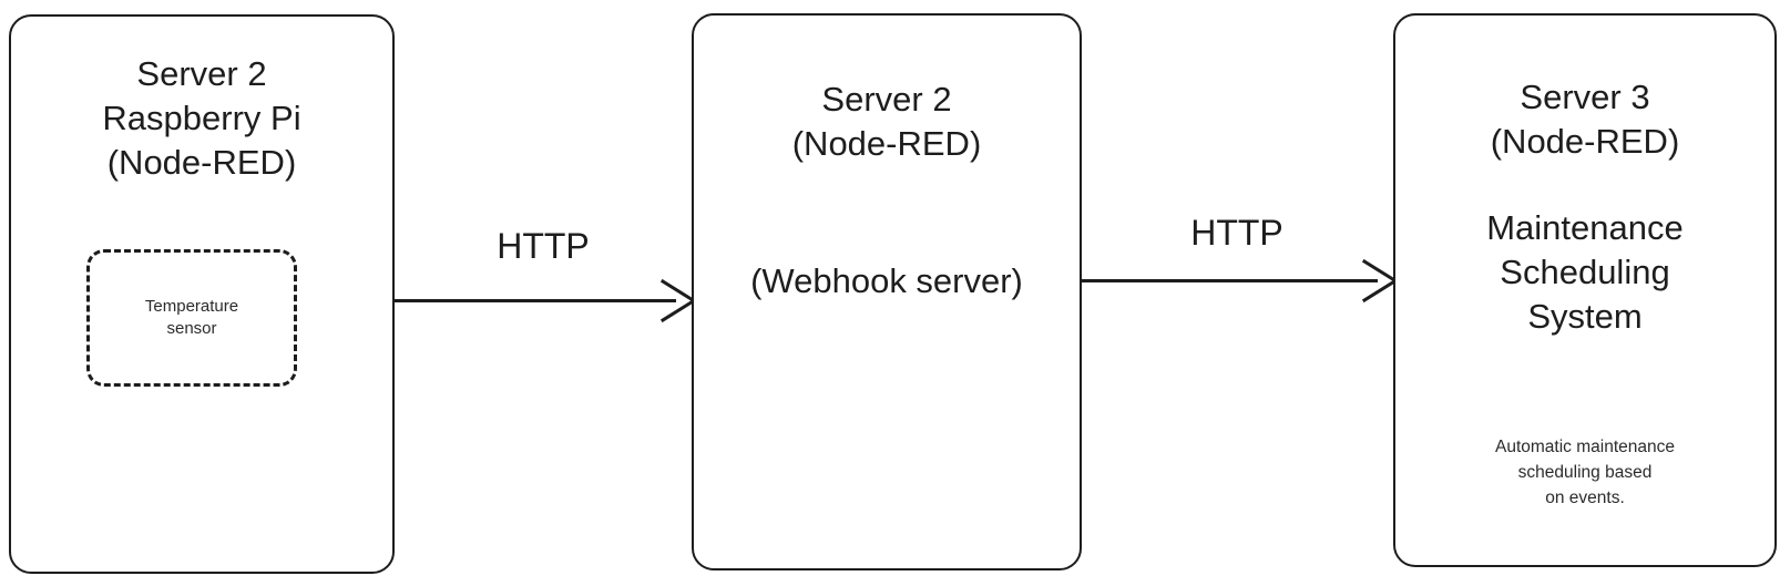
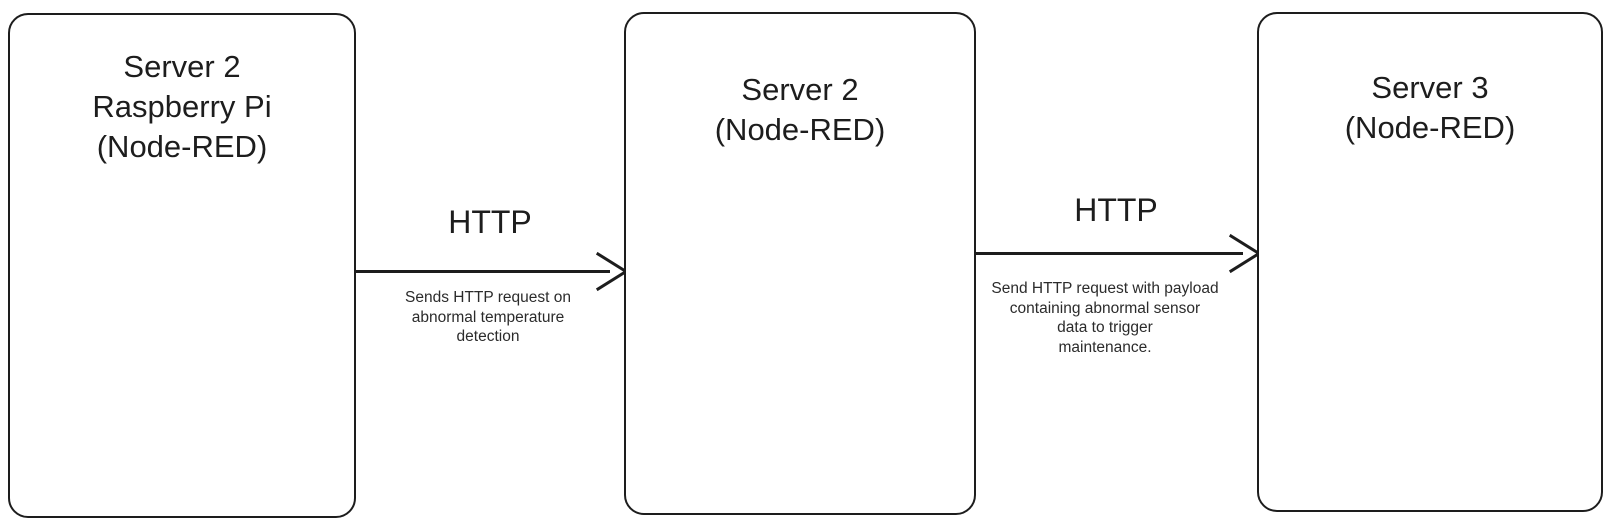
  Server 2
  Raspberry Pi
  (Node-RED)
- Temperature
- sensor
  HTTP
+ Sends HTTP request on
+ abnormal temperature
+ detection
  Server 2
  (Node-RED)
- (Webhook server)
  HTTP
+ Send HTTP request with payload
+ containing abnormal sensor
+ data to trigger
+ maintenance.
  Server 3
  (Node-RED)
- Maintenance
- Scheduling
- System
- Automatic maintenance
- scheduling based
- on events.
